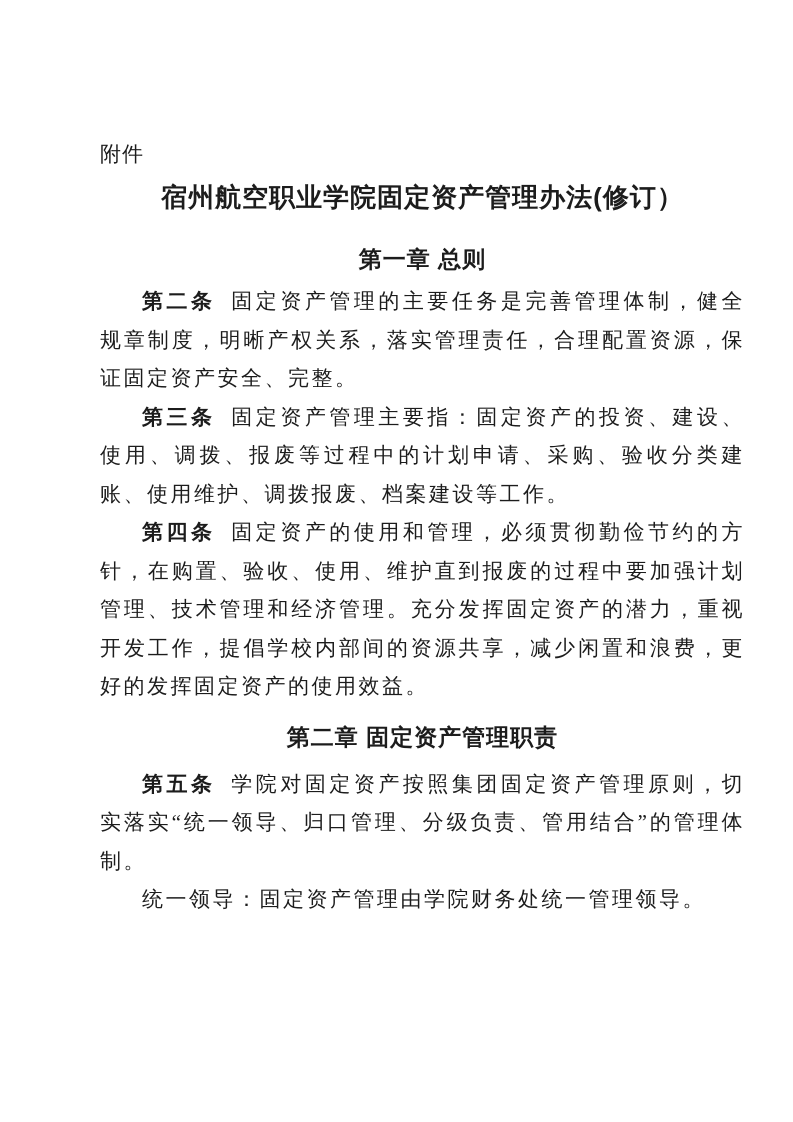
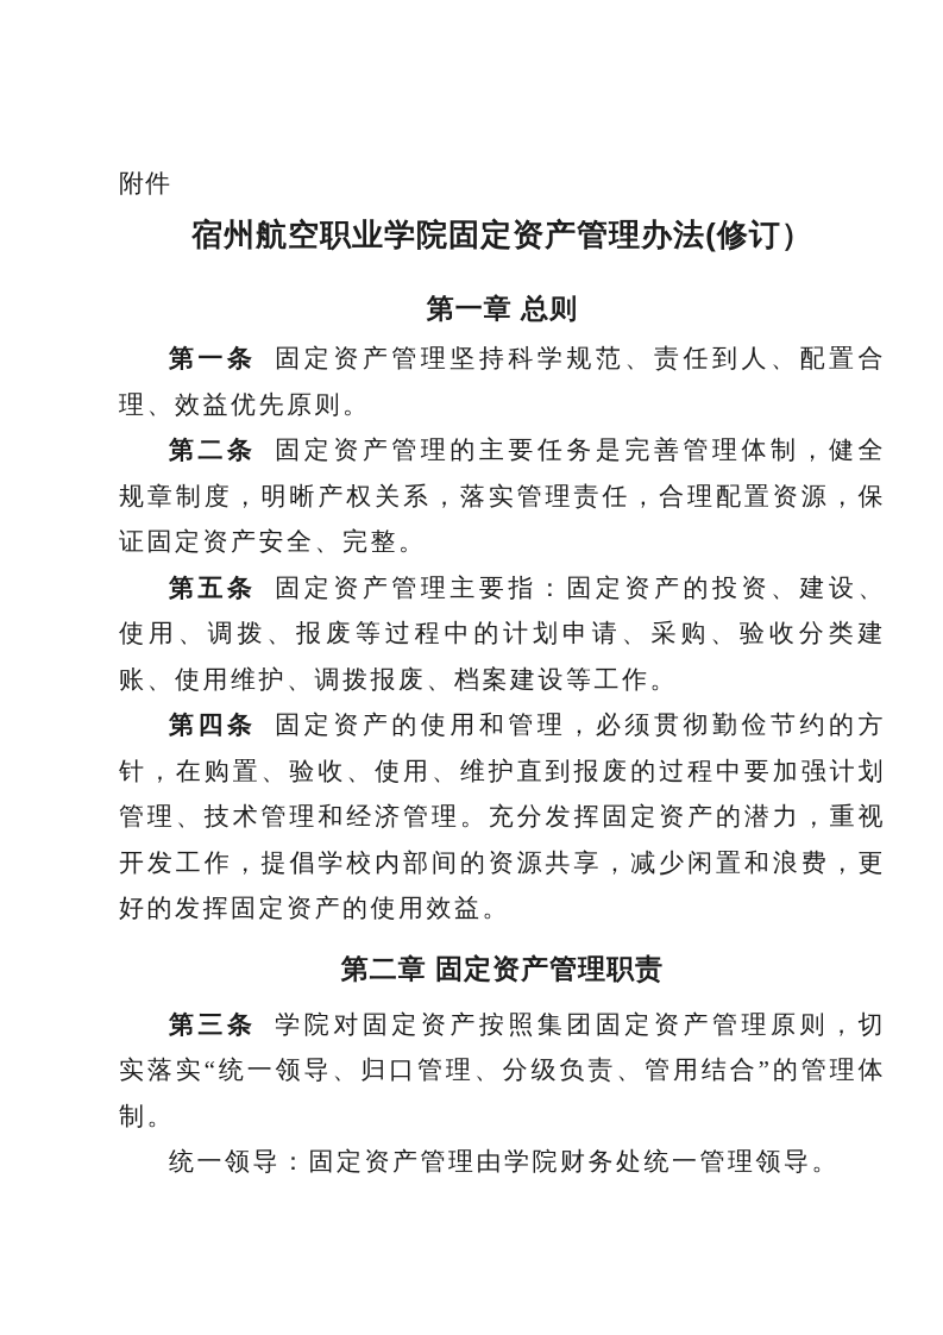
  附件
  宿州航空职业学院固定资产管理办法(修订）
  第一章 总则
+ 第一条 固定资产管理坚持科学规范、责任到人、配置合理、效益优先原则。
  第二条 固定资产管理的主要任务是完善管理体制，健全规章制度，明晰产权关系，落实管理责任，合理配置资源，保证固定资产安全、完整。
- 第三条 固定资产管理主要指：固定资产的投资、建设、使用、调拨、报废等过程中的计划申请、采购、验收分类建账、使用维护、调拨报废、档案建设等工作。
+ 第五条 固定资产管理主要指：固定资产的投资、建设、使用、调拨、报废等过程中的计划申请、采购、验收分类建账、使用维护、调拨报废、档案建设等工作。
  第四条 固定资产的使用和管理，必须贯彻勤俭节约的方针，在购置、验收、使用、维护直到报废的过程中要加强计划管理、技术管理和经济管理。充分发挥固定资产的潜力，重视开发工作，提倡学校内部间的资源共享，减少闲置和浪费，更好的发挥固定资产的使用效益。
  第二章 固定资产管理职责
- 第五条 学院对固定资产按照集团固定资产管理原则，切实落实“统一领导、归口管理、分级负责、管用结合”的管理体制。
+ 第三条 学院对固定资产按照集团固定资产管理原则，切实落实“统一领导、归口管理、分级负责、管用结合”的管理体制。
  统一领导：固定资产管理由学院财务处统一管理领导。
